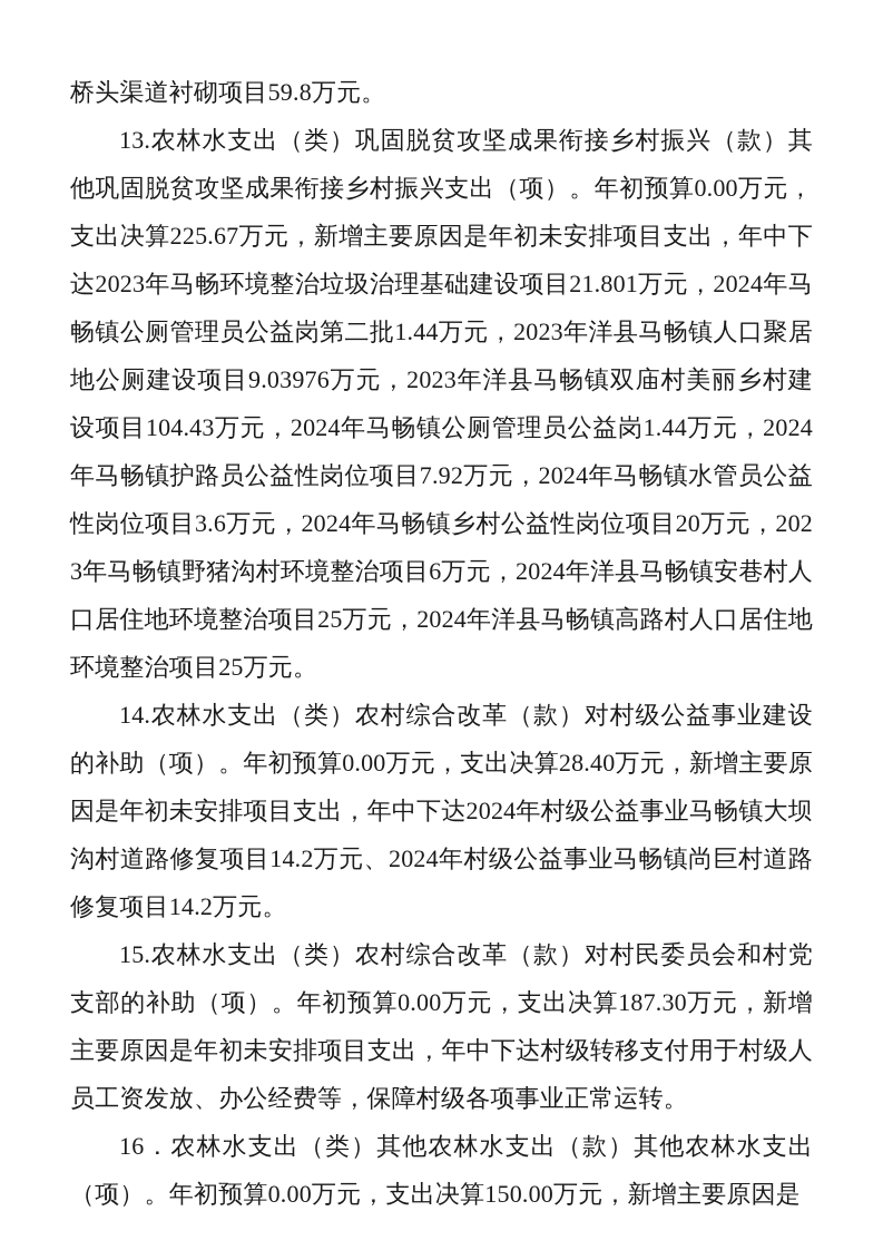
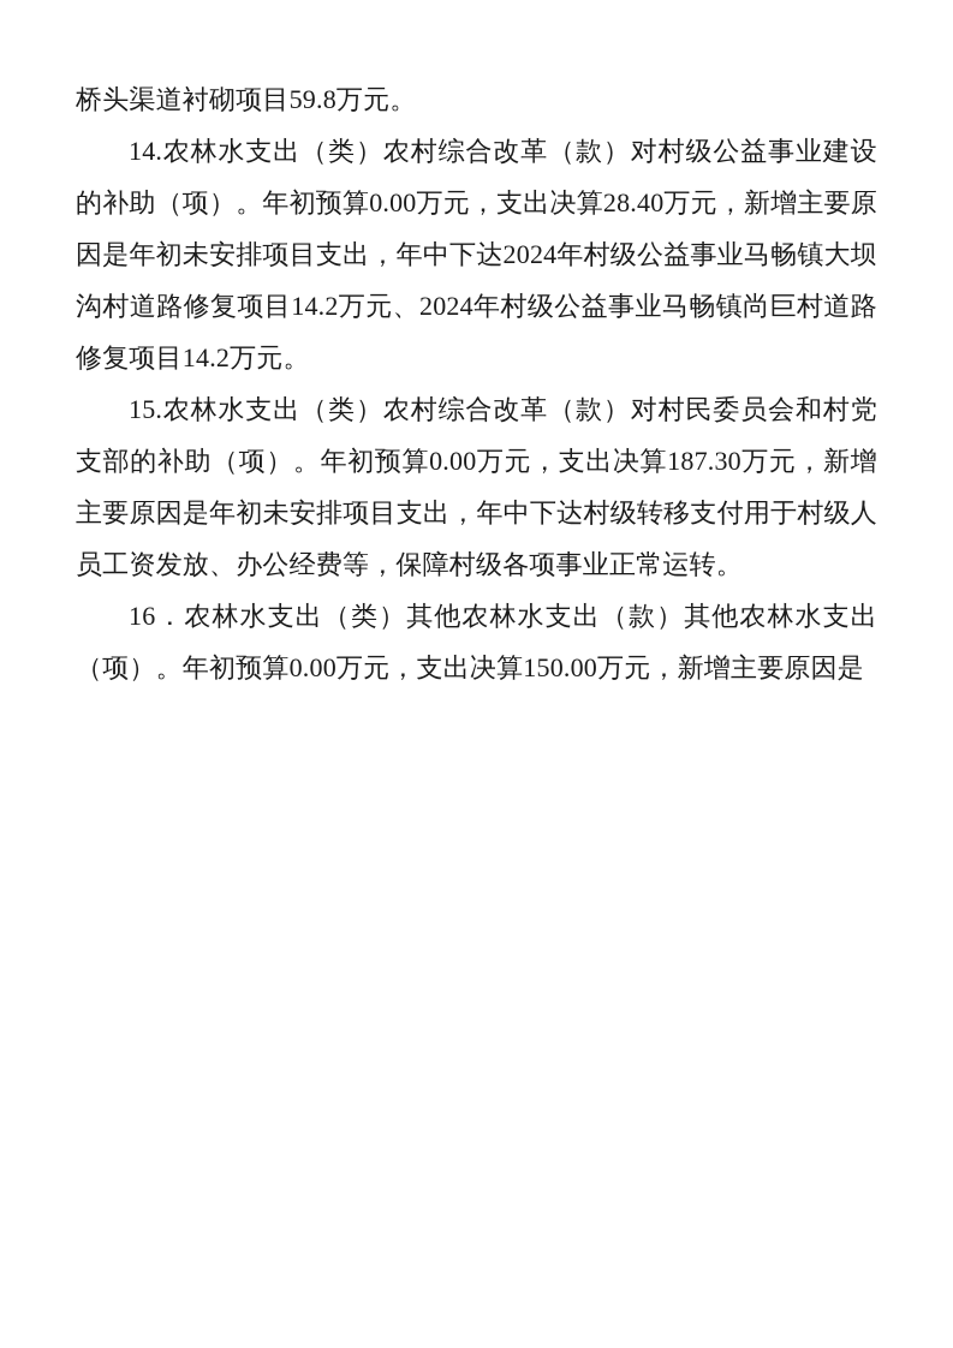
  桥头渠道衬砌项目59.8万元。
- 13.农林水支出（类）巩固脱贫攻坚成果衔接乡村振兴（款）其他巩固脱贫攻坚成果衔接乡村振兴支出（项）。年初预算0.00万元，支出决算225.67万元，新增主要原因是年初未安排项目支出，年中下达2023年马畅环境整治垃圾治理基础建设项目21.801万元，2024年马畅镇公厕管理员公益岗第二批1.44万元，2023年洋县马畅镇人口聚居地公厕建设项目9.03976万元，2023年洋县马畅镇双庙村美丽乡村建设项目104.43万元，2024年马畅镇公厕管理员公益岗1.44万元，2024年马畅镇护路员公益性岗位项目7.92万元，2024年马畅镇水管员公益性岗位项目3.6万元，2024年马畅镇乡村公益性岗位项目20万元，2023年马畅镇野猪沟村环境整治项目6万元，2024年洋县马畅镇安巷村人口居住地环境整治项目25万元，2024年洋县马畅镇高路村人口居住地环境整治项目25万元。
  14.农林水支出（类）农村综合改革（款）对村级公益事业建设的补助（项）。年初预算0.00万元，支出决算28.40万元，新增主要原因是年初未安排项目支出，年中下达2024年村级公益事业马畅镇大坝沟村道路修复项目14.2万元、2024年村级公益事业马畅镇尚巨村道路修复项目14.2万元。
  15.农林水支出（类）农村综合改革（款）对村民委员会和村党支部的补助（项）。年初预算0.00万元，支出决算187.30万元，新增主要原因是年初未安排项目支出，年中下达村级转移支付用于村级人员工资发放、办公经费等，保障村级各项事业正常运转。
  16．农林水支出（类）其他农林水支出（款）其他农林水支出（项）。年初预算0.00万元，支出决算150.00万元，新增主要原因是
